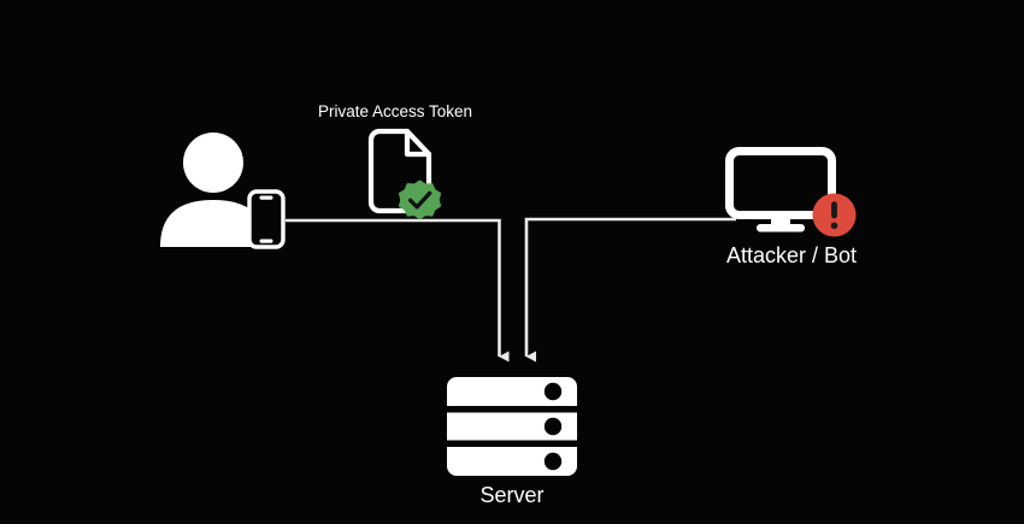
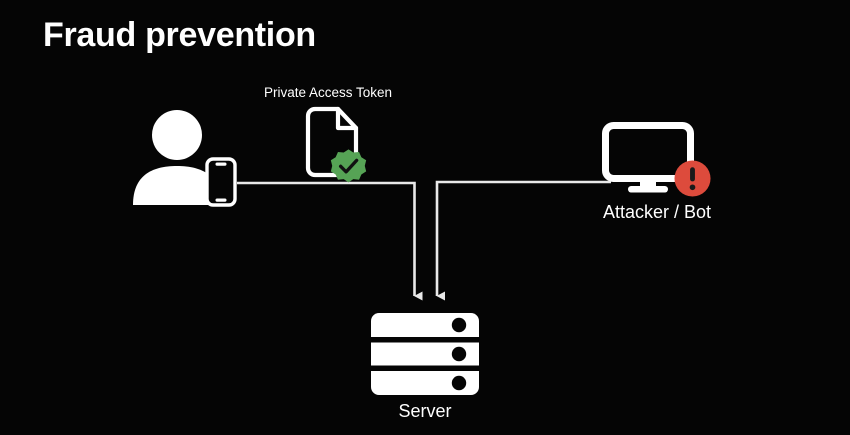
+ Fraud prevention
  Private Access Token
  Attacker / Bot
  Server
